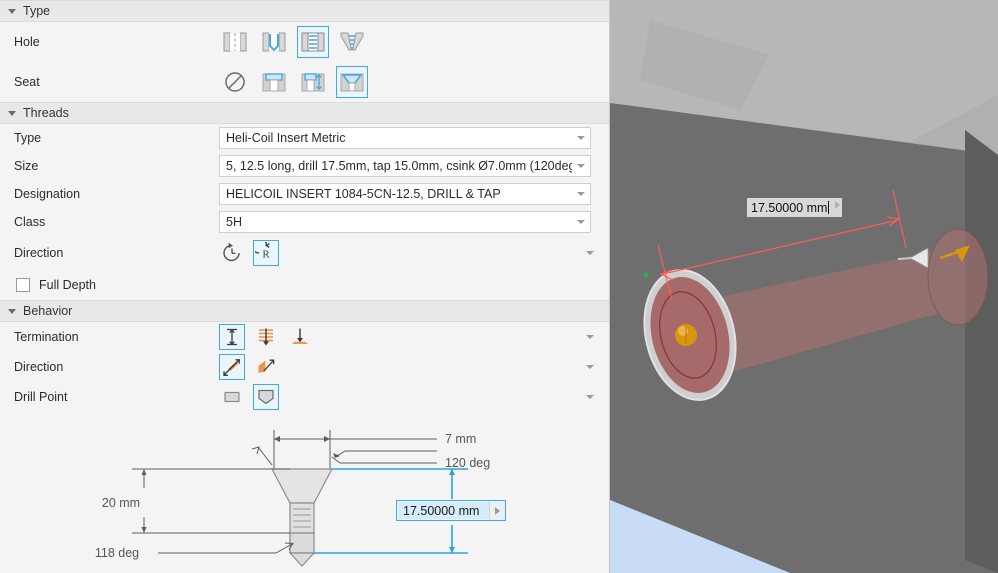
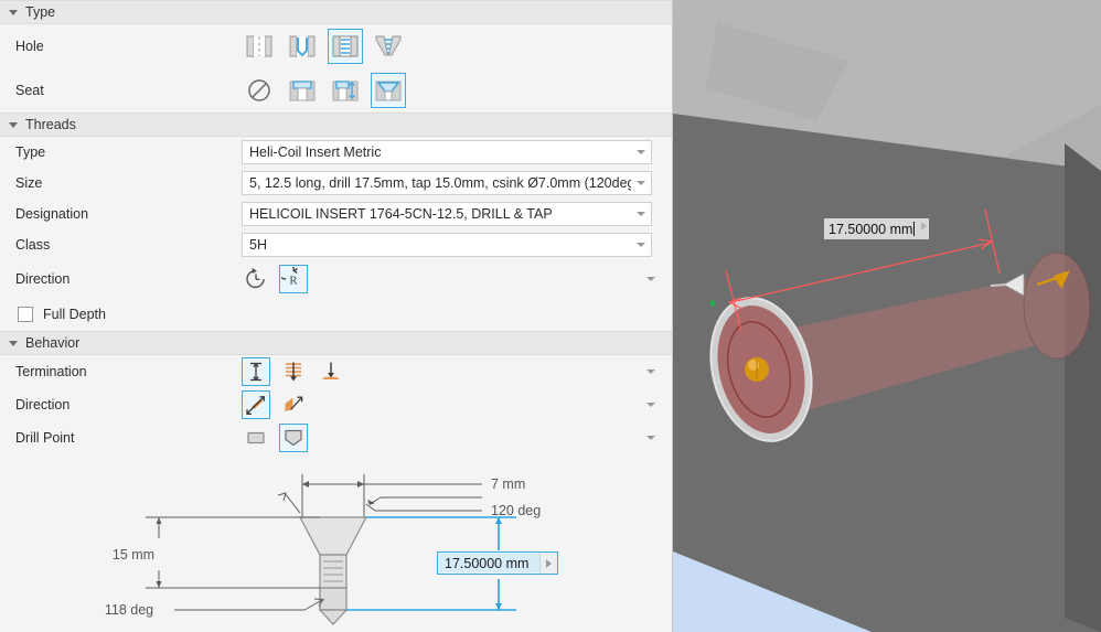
  Type
  Hole
  Seat
  Threads
  Type
  Heli-Coil Insert Metric
  Size
  5, 12.5 long, drill 17.5mm, tap 15.0mm, csink Ø7.0mm (120de
  Designation
- HELICOIL INSERT 1084-5CN-12.5, DRILL & TAP
+ HELICOIL INSERT 1764-5CN-12.5, DRILL & TAP
  Class
  5H
  Direction
  R
  Full Depth
  Behavior
  Termination
  Direction
  Drill Point
  7 mm
  120 deg
- 20 mm
+ 15 mm
  118 deg
  17.50000 mm
  17.50000 mm
